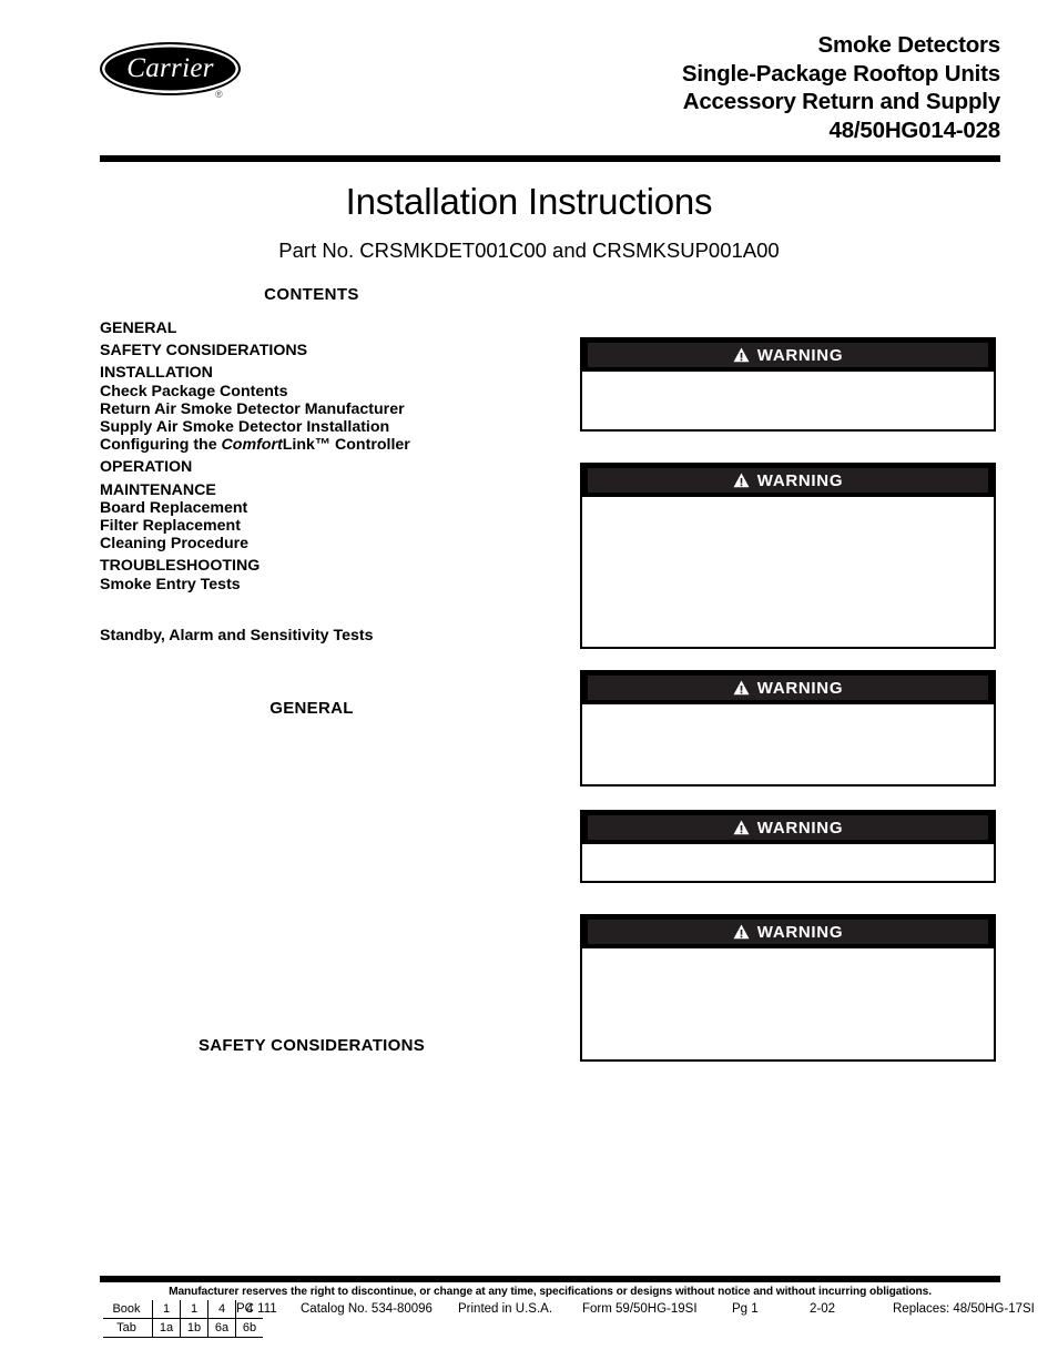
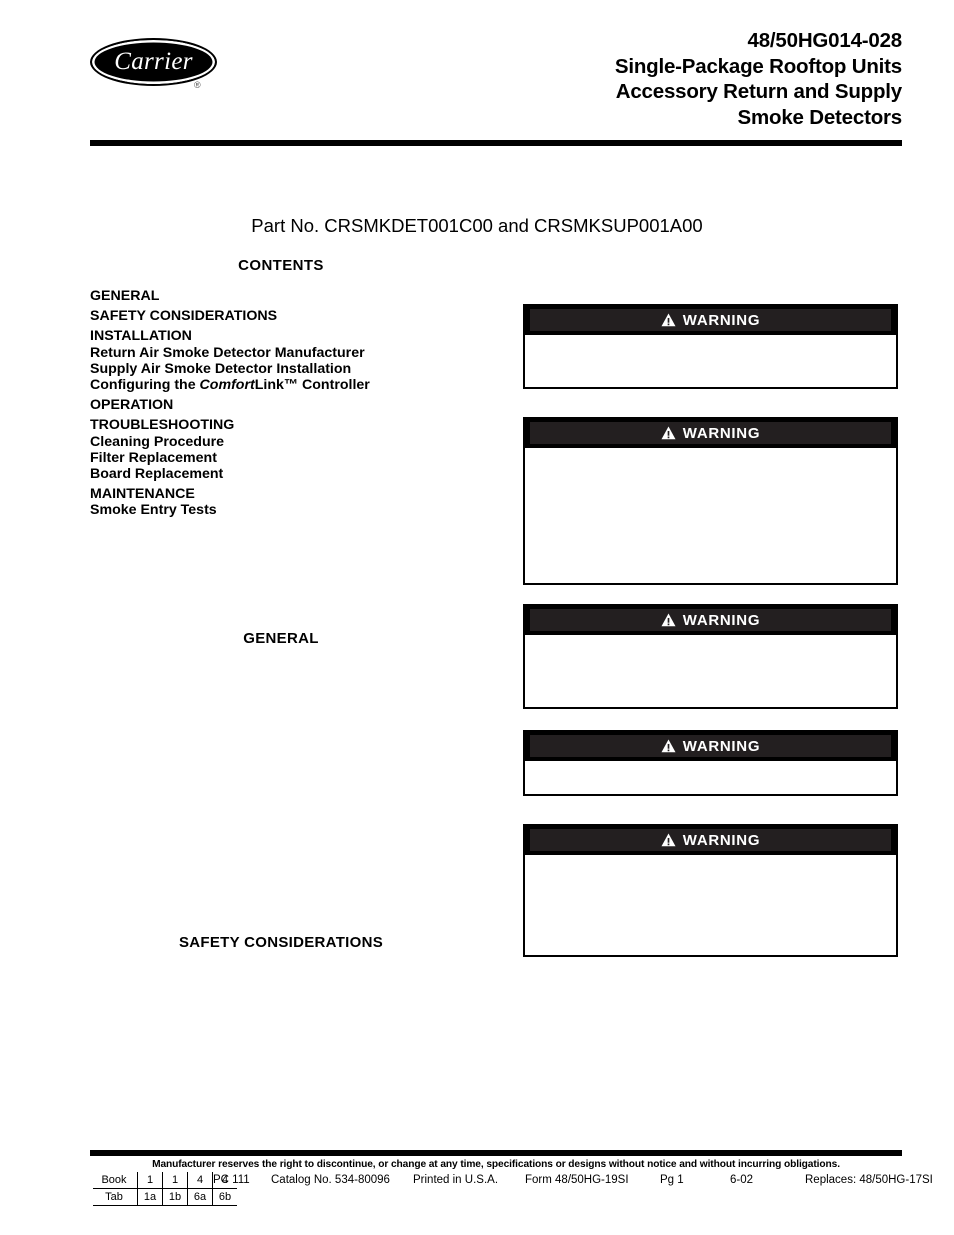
  Carrier
  ®
- Smoke Detectors
+ 48/50HG014-028
  Single-Package Rooftop Units
  Accessory Return and Supply
- 48/50HG014-028
+ Smoke Detectors
- Installation Instructions
  Part No. CRSMKDET001C00 and CRSMKSUP001A00
  CONTENTS
  GENERAL
  SAFETY CONSIDERATIONS
  INSTALLATION
- Check Package Contents
  Return Air Smoke Detector Manufacturer
  Supply Air Smoke Detector Installation
  Configuring the ComfortLink™ Controller
  OPERATION
- MAINTENANCE
+ TROUBLESHOOTING
- Board Replacement
+ Cleaning Procedure
  Filter Replacement
- Cleaning Procedure
+ Board Replacement
- TROUBLESHOOTING
+ MAINTENANCE
  Smoke Entry Tests
- Standby, Alarm and Sensitivity Tests
  GENERAL
  SAFETY CONSIDERATIONS
  WARNING
  WARNING
  WARNING
  WARNING
  WARNING
  Manufacturer reserves the right to discontinue, or change at any time, specifications or designs without notice and without incurring obligations.
  Book	1	1	4	4
  Tab	1a	1b	6a	6b
  PC 111
  Catalog No. 534-80096
  Printed in U.S.A.
- Form 59/50HG-19SI
+ Form 48/50HG-19SI
  Pg 1
- 2-02
+ 6-02
  Replaces: 48/50HG-17SI
